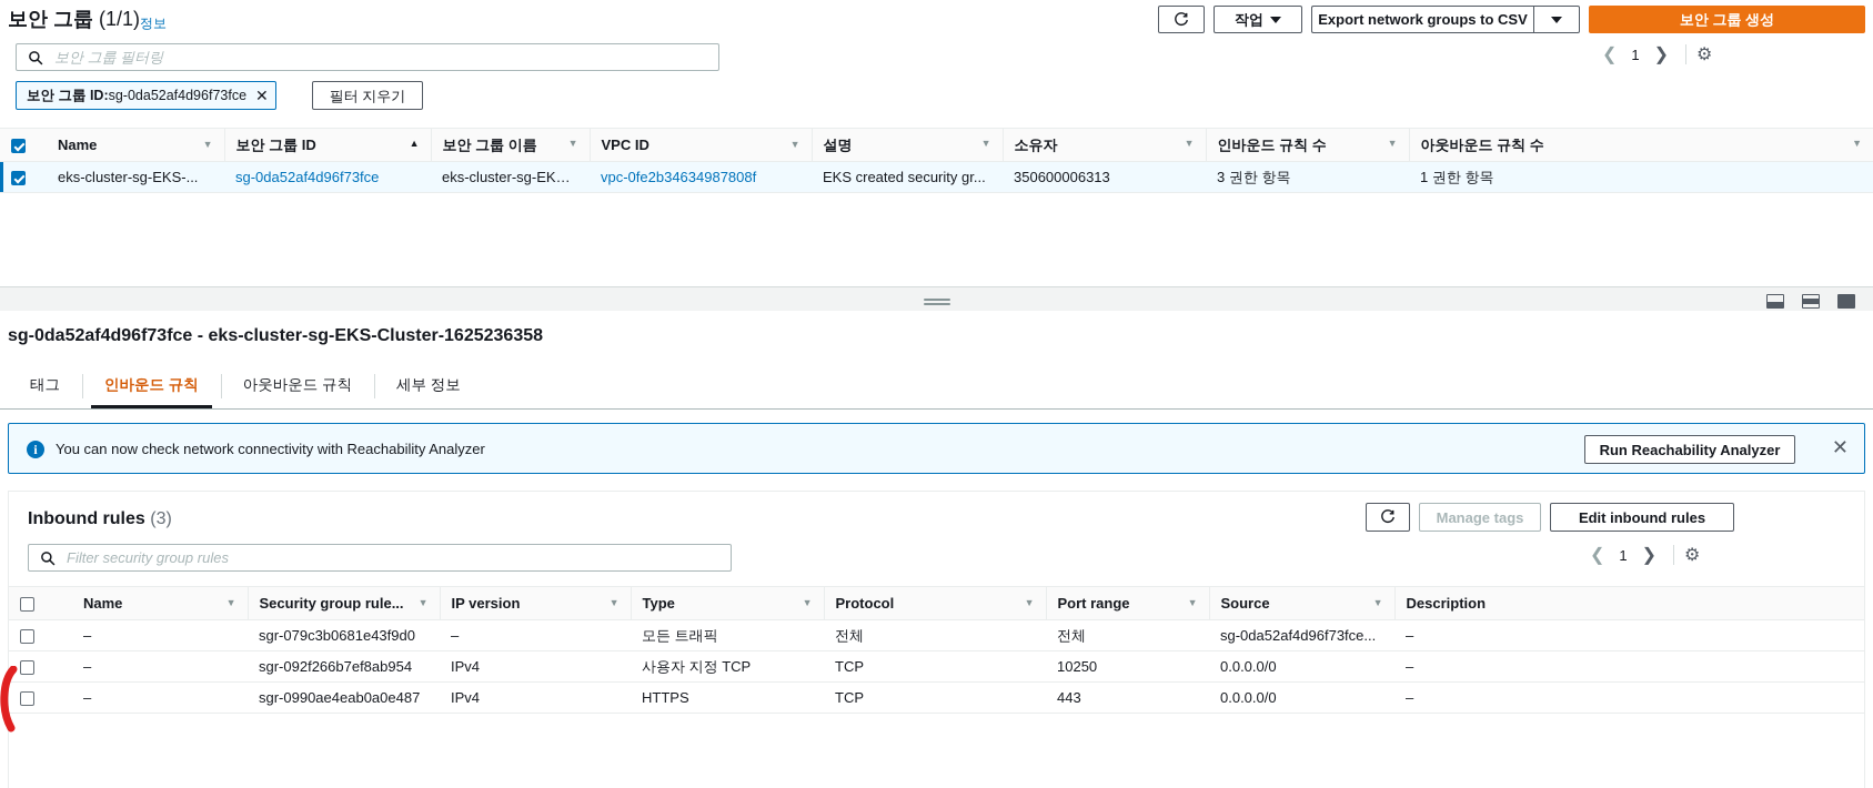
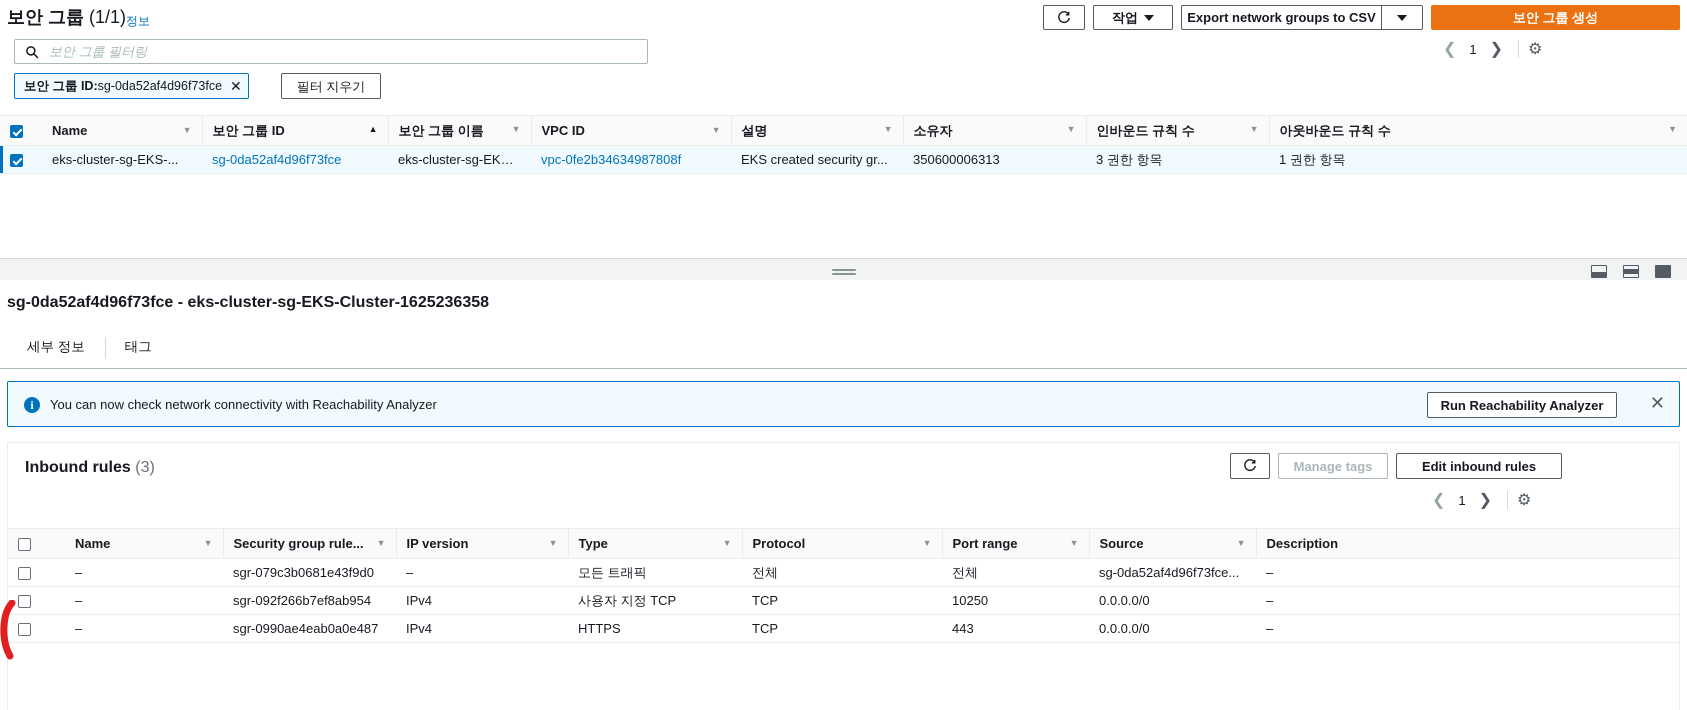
  보안 그룹 (1/1)
  정보
  작업
  Export network groups to CSV
  보안 그룹 생성
  보안 그룹 필터링
  보안 그룹 ID:sg-0da52af4d96f73fce
  ✕
  필터 지우기
  ❮
  1
  ❯
  ⚙
  	Name ▼	보안 그룹 ID ▲	보안 그룹 이름 ▼	VPC ID ▼	설명 ▼	소유자 ▼	인바운드 규칙 수 ▼	아웃바운드 규칙 수 ▼
  	eks-cluster-sg-EKS-...	sg-0da52af4d96f73fce	eks-cluster-sg-EKS-Clu	vpc-0fe2b34634987808f	EKS created security gr...	350600006313	3 권한 항목	1 권한 항목
  sg-0da52af4d96f73fce - eks-cluster-sg-EKS-Cluster-1625236358
- 태그
+ 세부 정보
- 인바운드 규칙
- 아웃바운드 규칙
- 세부 정보
+ 태그
  i
  You can now check network connectivity with Reachability Analyzer
  Run Reachability Analyzer
  ✕
  Inbound rules (3)
  Manage tags
  Edit inbound rules
- Filter security group rules
  ❮
  1
  ❯
  ⚙
  	Name ▼	Security group rule... ▼	IP version ▼	Type ▼	Protocol ▼	Port range ▼	Source ▼	Description
  	–	sgr-079c3b0681e43f9d0	–	모든 트래픽	전체	전체	sg-0da52af4d96f73fce...	–
  	–	sgr-092f266b7ef8ab954	IPv4	사용자 지정 TCP	TCP	10250	0.0.0.0/0	–
  	–	sgr-0990ae4eab0a0e487	IPv4	HTTPS	TCP	443	0.0.0.0/0	–
